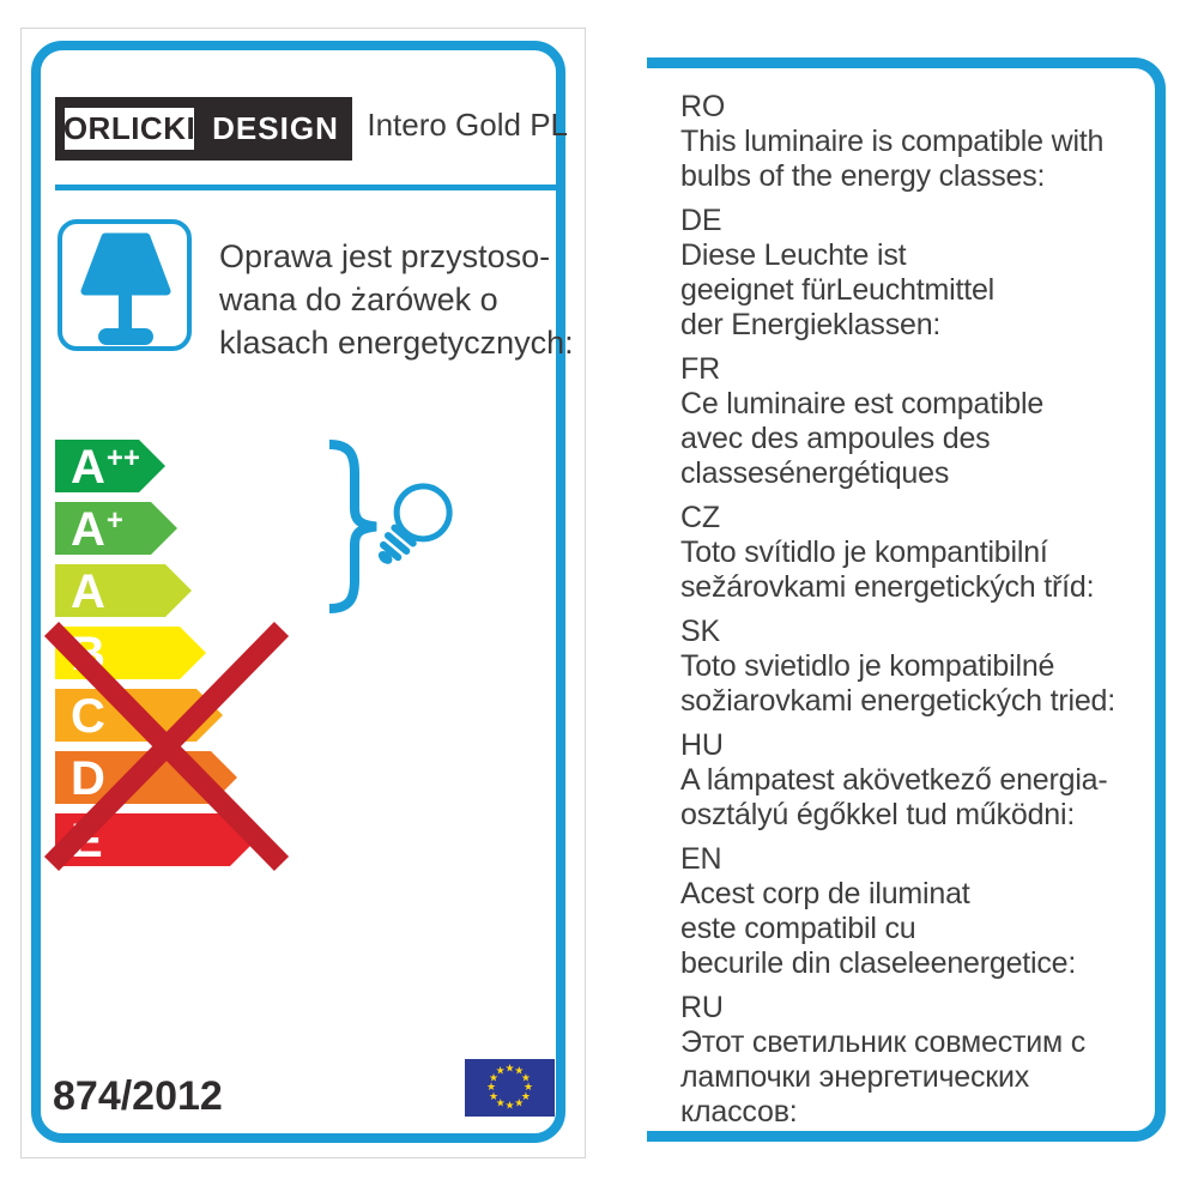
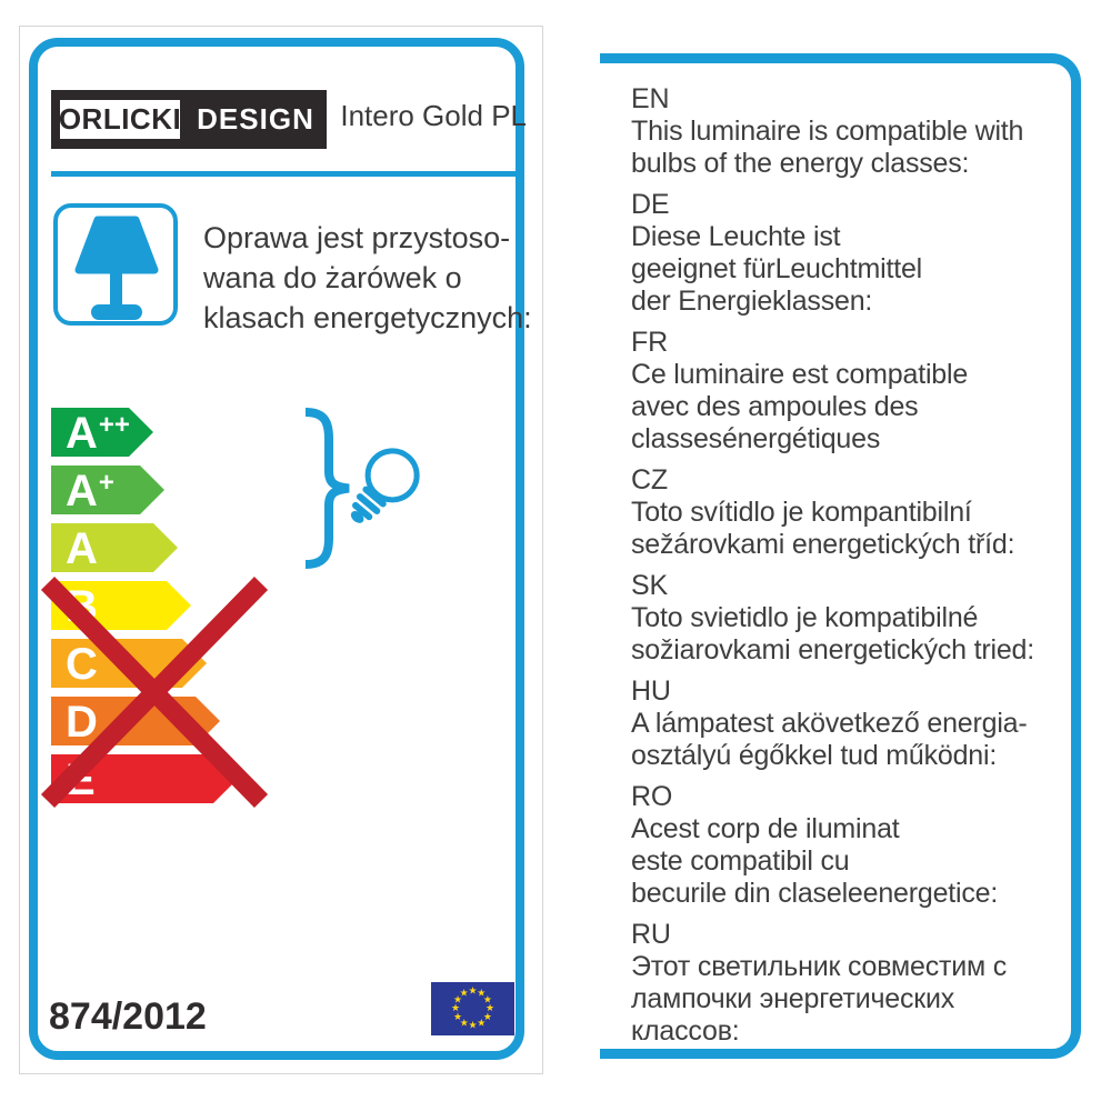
  ORLICKI
  DESIGN
  Intero Gold PL
  Oprawa jest przystoso-
  wana do żarówek o
  klasach energetycznych:
  A++
  A+
  A
  C
  D
  874/2012
  ★
  ★
  ★
  ★
  ★
  ★
  ★
  ★
  ★
  ★
  ★
  ★
- RO
+ EN
  This luminaire is compatible with
  bulbs of the energy classes:
  DE
  Diese Leuchte ist
  geeignet fürLeuchtmittel
  der Energieklassen:
  FR
  Ce luminaire est compatible
  avec des ampoules des
  classesénergétiques
  CZ
  Toto svítidlo je kompantibilní
  sežárovkami energetických tříd:
  SK
  Toto svietidlo je kompatibilné
  sožiarovkami energetických tried:
  HU
  A lámpatest akövetkező energia-
  osztályú égőkkel tud működni:
- EN
+ RO
  Acest corp de iluminat
  este compatibil cu
  becurile din claseleenergetice:
  RU
  Этот светильник совместим с
  лампочки энергетических
  классов:
